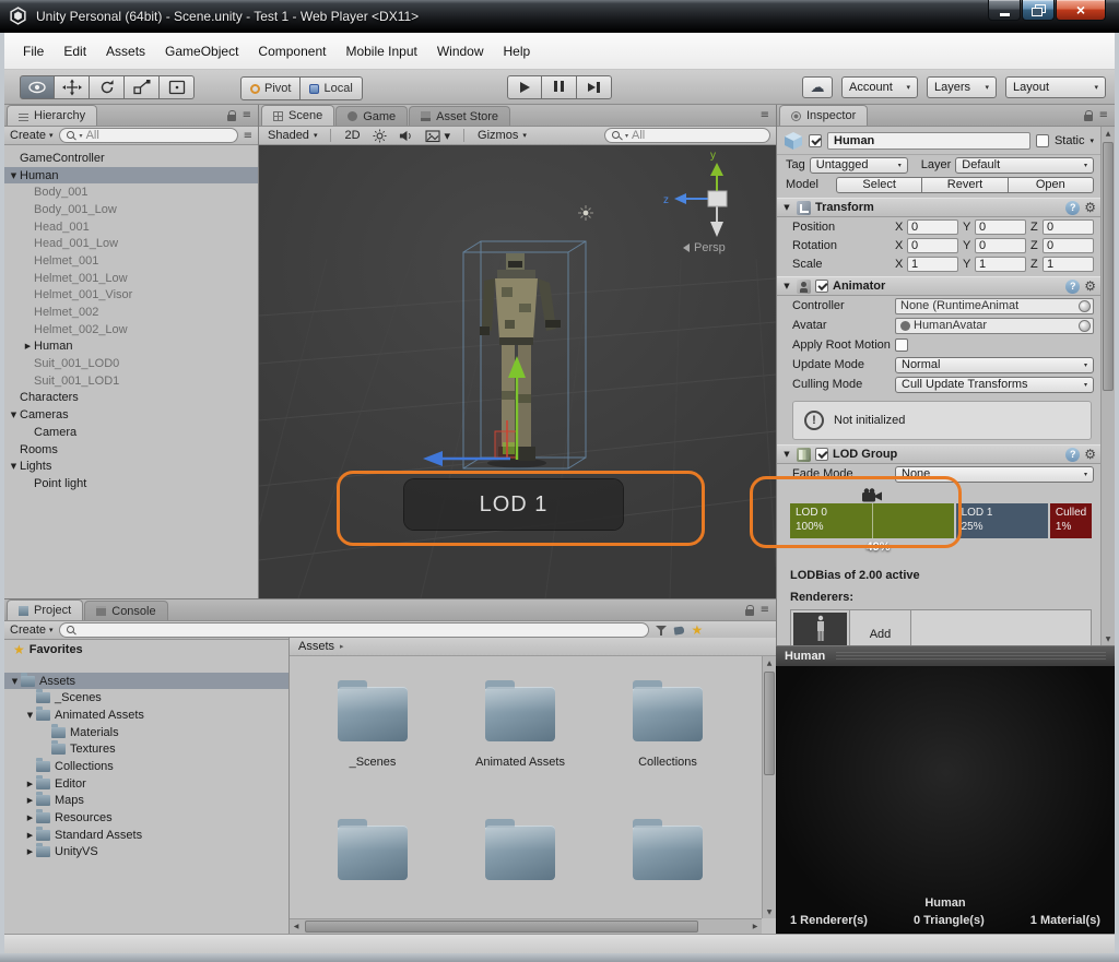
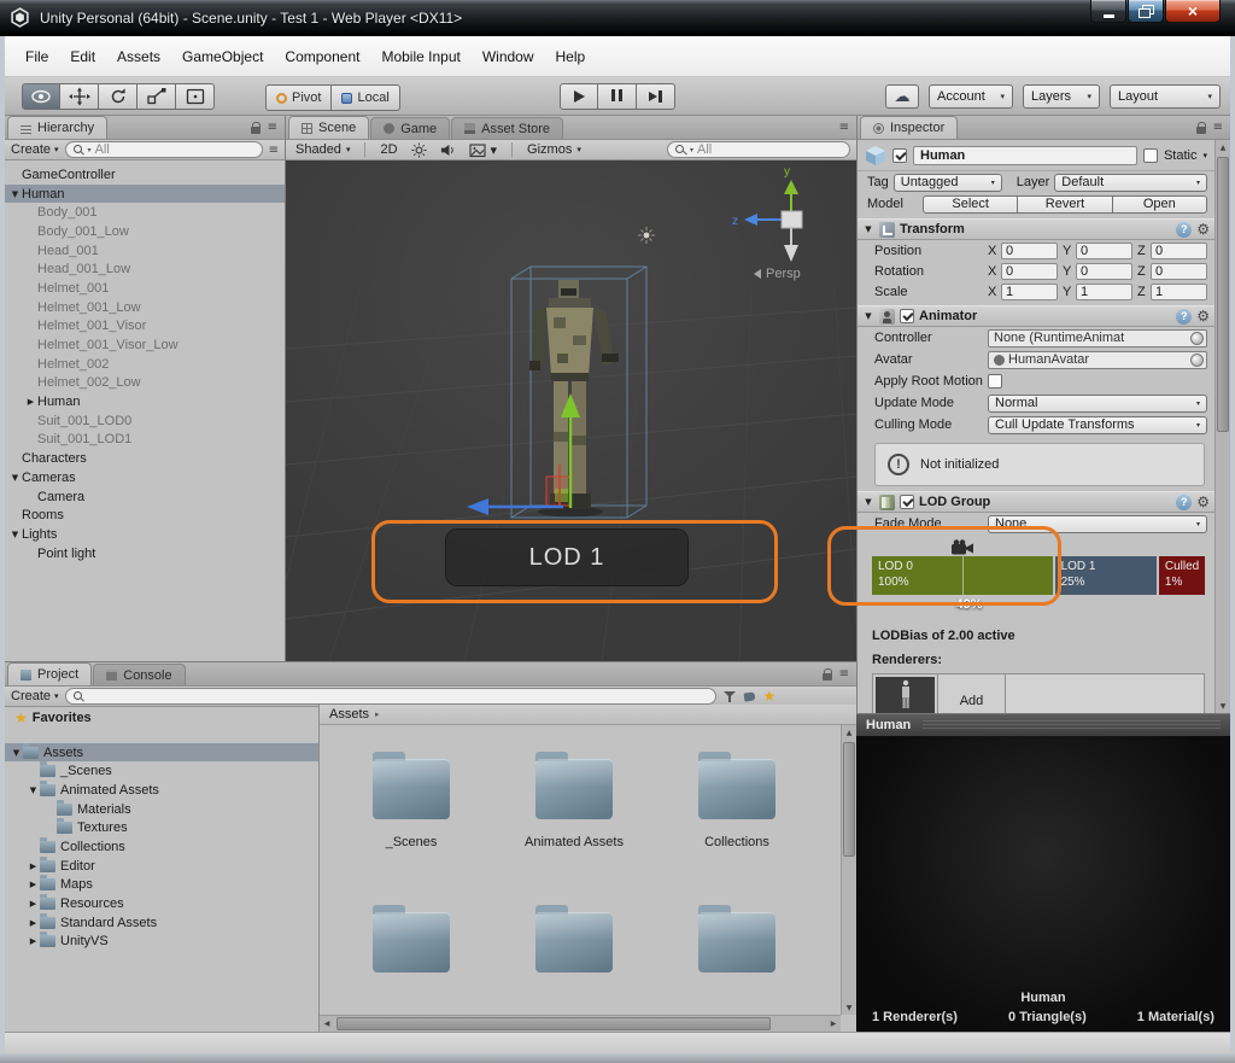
  Unity Personal (64bit) - Scene.unity - Test 1 - Web Player <DX11>
  ×
  File
  Edit
  Assets
  GameObject
  Component
  Mobile Input
  Window
  Help
  Pivot
  Local
  ☁
  Account
  ▾
  Layers
  ▾
  Layout
  ▾
  Hierarchy
  ≡
  Create
  ▾
  All
  ≡
  GameController
  ▼
  Human
  Body_001
  Body_001_Low
  Head_001
  Head_001_Low
  Helmet_001
  Helmet_001_Low
  Helmet_001_Visor
+ Helmet_001_Visor_Low
  Helmet_002
  Helmet_002_Low
  ▶
  Human
  Suit_001_LOD0
  Suit_001_LOD1
  Characters
  ▼
  Cameras
  Camera
  Rooms
  ▼
  Lights
  Point light
  Scene
  Game
  Asset Store
  ≡
  Shaded
  ▾
  2D
  ▾
  Gizmos
  ▾
  All
  y
  z
  Persp
  LOD 1
  Inspector
  ≡
  Human
  Static
  ▾
  Tag
  Untagged
  Layer
  Default
  Model
  Select
  Revert
  Open
  ▼
  Transform
  ?
  ⚙
  Position
  X
  0
  Y
  0
  Z
  0
  Rotation
  X
  0
  Y
  0
  Z
  0
  Scale
  X
  1
  Y
  1
  Z
  1
  ▼
  Animator
  ?
  ⚙
  Controller
  None (RuntimeAnimat
  Avatar
  HumanAvatar
  Apply Root Motion
  Update Mode
  Normal
  Culling Mode
  Cull Update Transforms
  !
  Not initialized
  ▼
  LOD Group
  ?
  ⚙
  Fade Mode
  None
  LOD 0
  100%
  LOD 1
  25%
  Culled
  1%
  49%
  LODBias of 2.00 active
  Renderers:
  Add
  Human
  Human
  1 Renderer(s)
  0 Triangle(s)
  1 Material(s)
  Project
  Console
  ≡
  Create
  ▾
  ★
  ★
  Favorites
  ▼
  Assets
  _Scenes
  ▼
  Animated Assets
  Materials
  Textures
  Collections
  ▶
  Editor
  ▶
  Maps
  ▶
  Resources
  ▶
  Standard Assets
  ▶
  UnityVS
  Assets
  ▸
  _Scenes
  Animated Assets
  Collections
